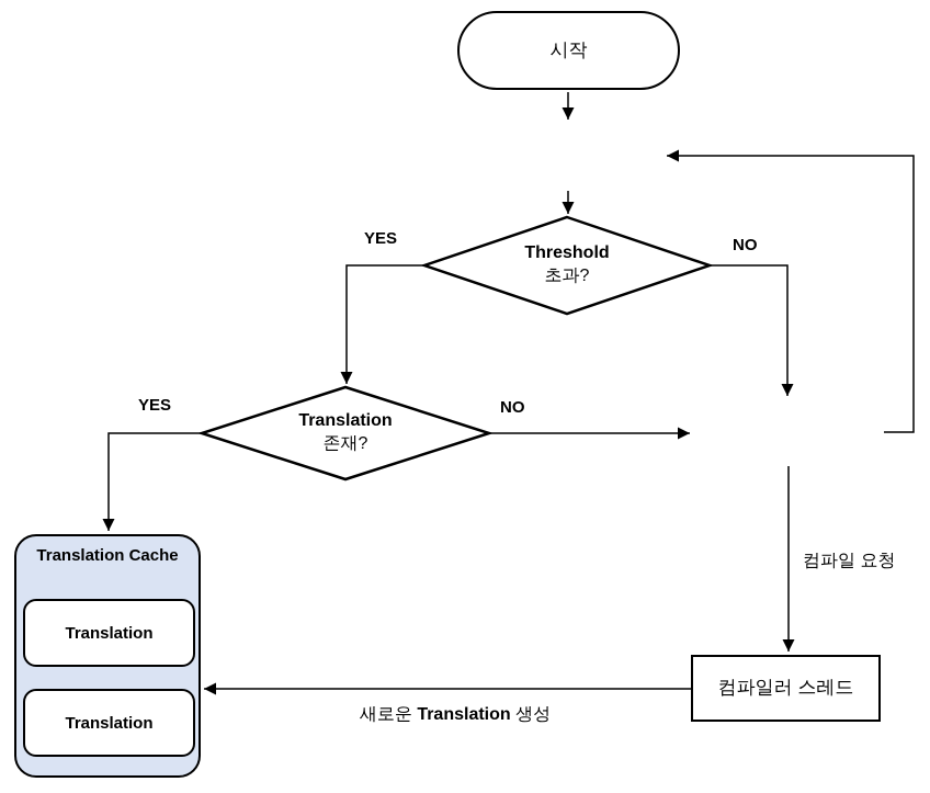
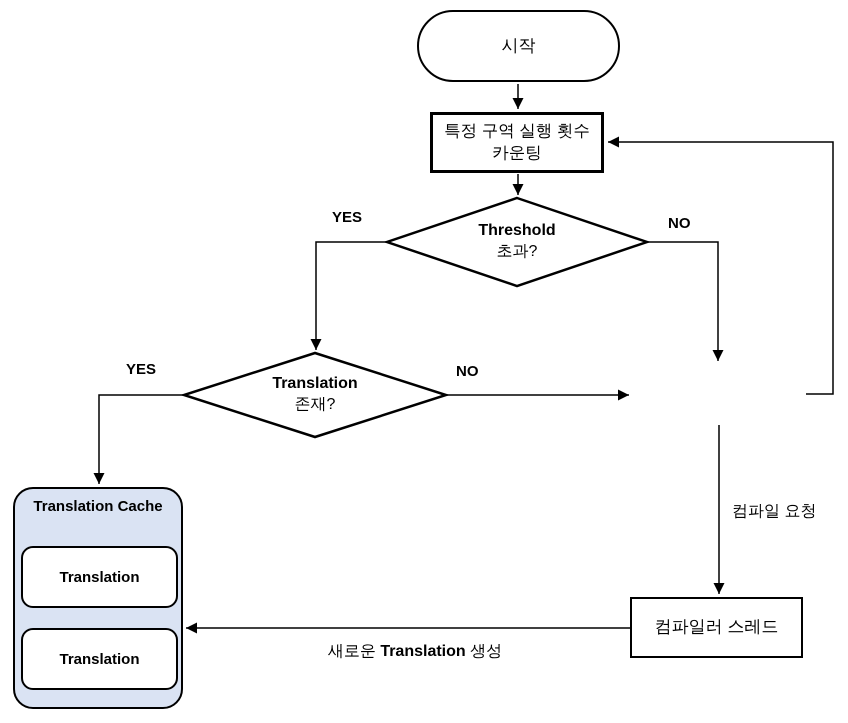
  시작
+ 특정 구역 실행 횟수
+ 카운팅
  Threshold
  초과?
  Translation
  존재?
  컴파일러 스레드
  Translation Cache
  Translation
  Translation
  YES
  NO
  YES
  NO
  컴파일 요청
  새로운 Translation 생성
